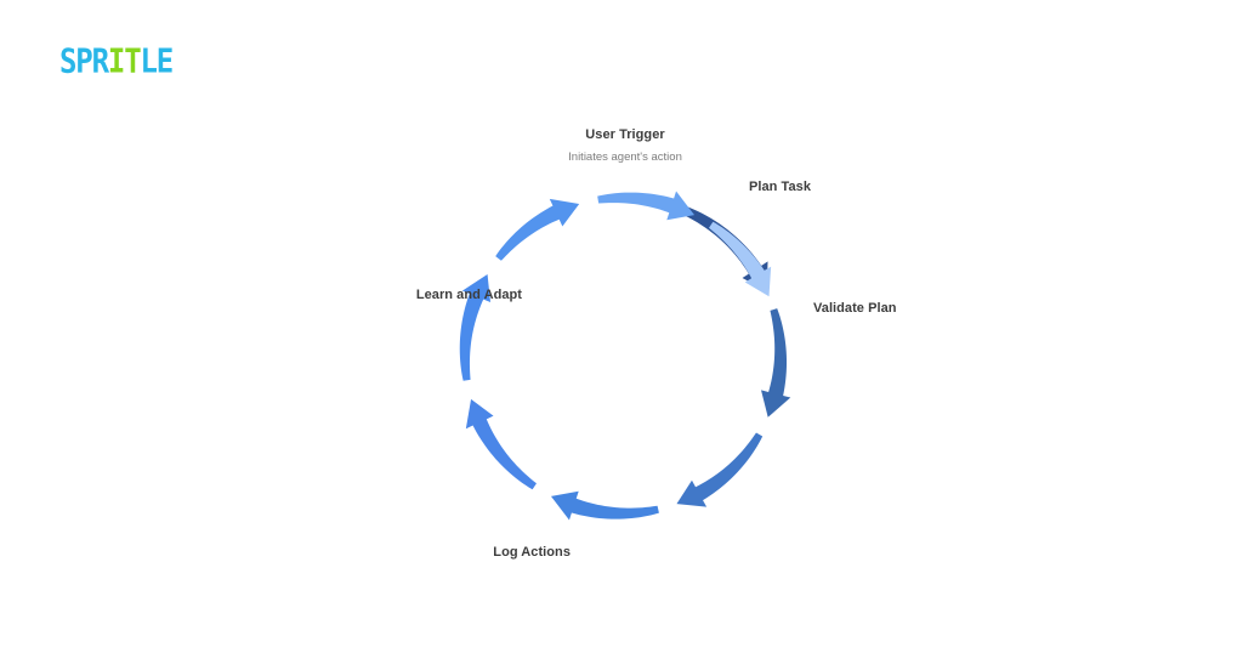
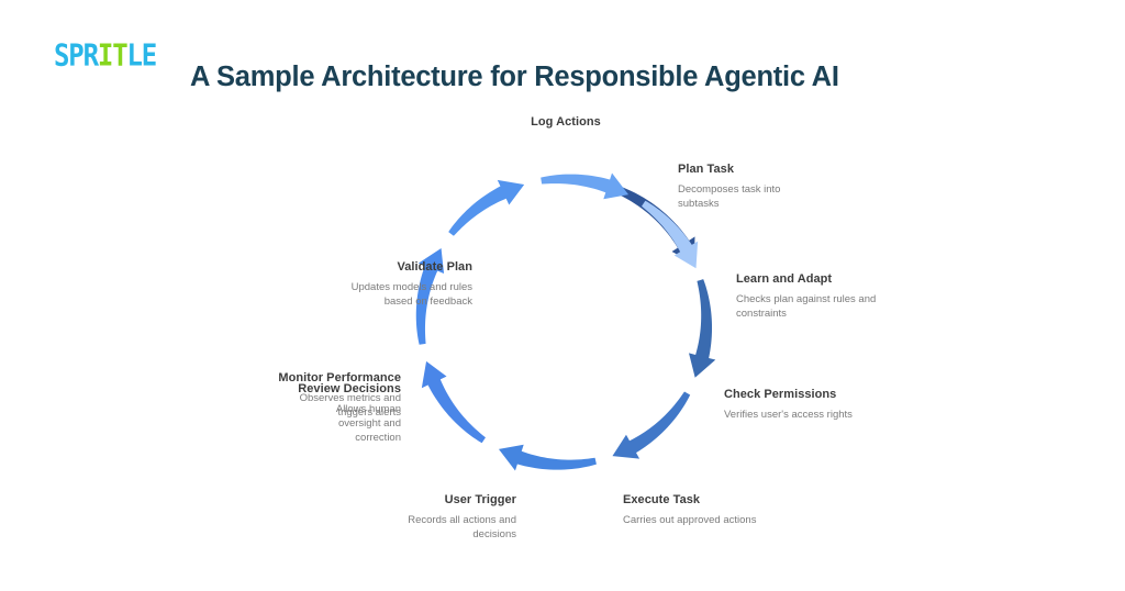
  SPRITLE
+ A Sample Architecture for Responsible Agentic AI
- User Trigger
+ Log Actions
- Initiates agent's action
  Plan Task
+ Decomposes task into subtasks
- Validate Plan
+ Learn and Adapt
+ Checks plan against rules and constraints
+ Check Permissions
+ Verifies user's access rights
+ Execute Task
+ Carries out approved actions
- Log Actions
+ User Trigger
+ Records all actions and decisions
+ Review Decisions
+ Allows human oversight and correction
+ Monitor Performance
+ Observes metrics and triggers alerts
- Learn and Adapt
+ Validate Plan
+ Updates models and rules based on feedback
